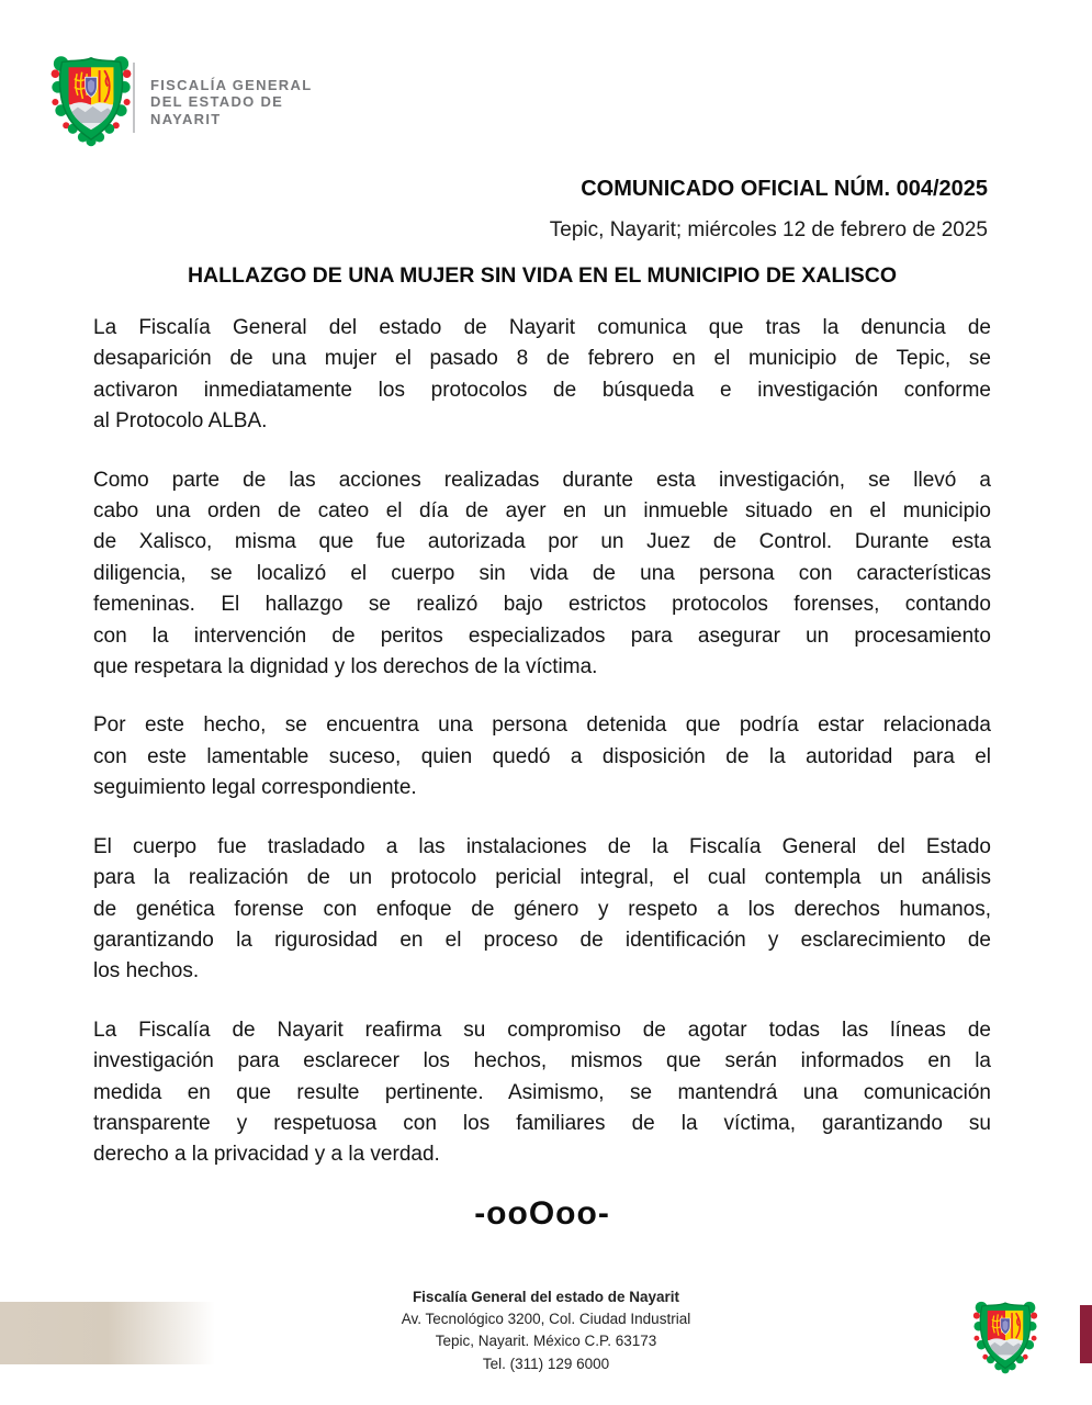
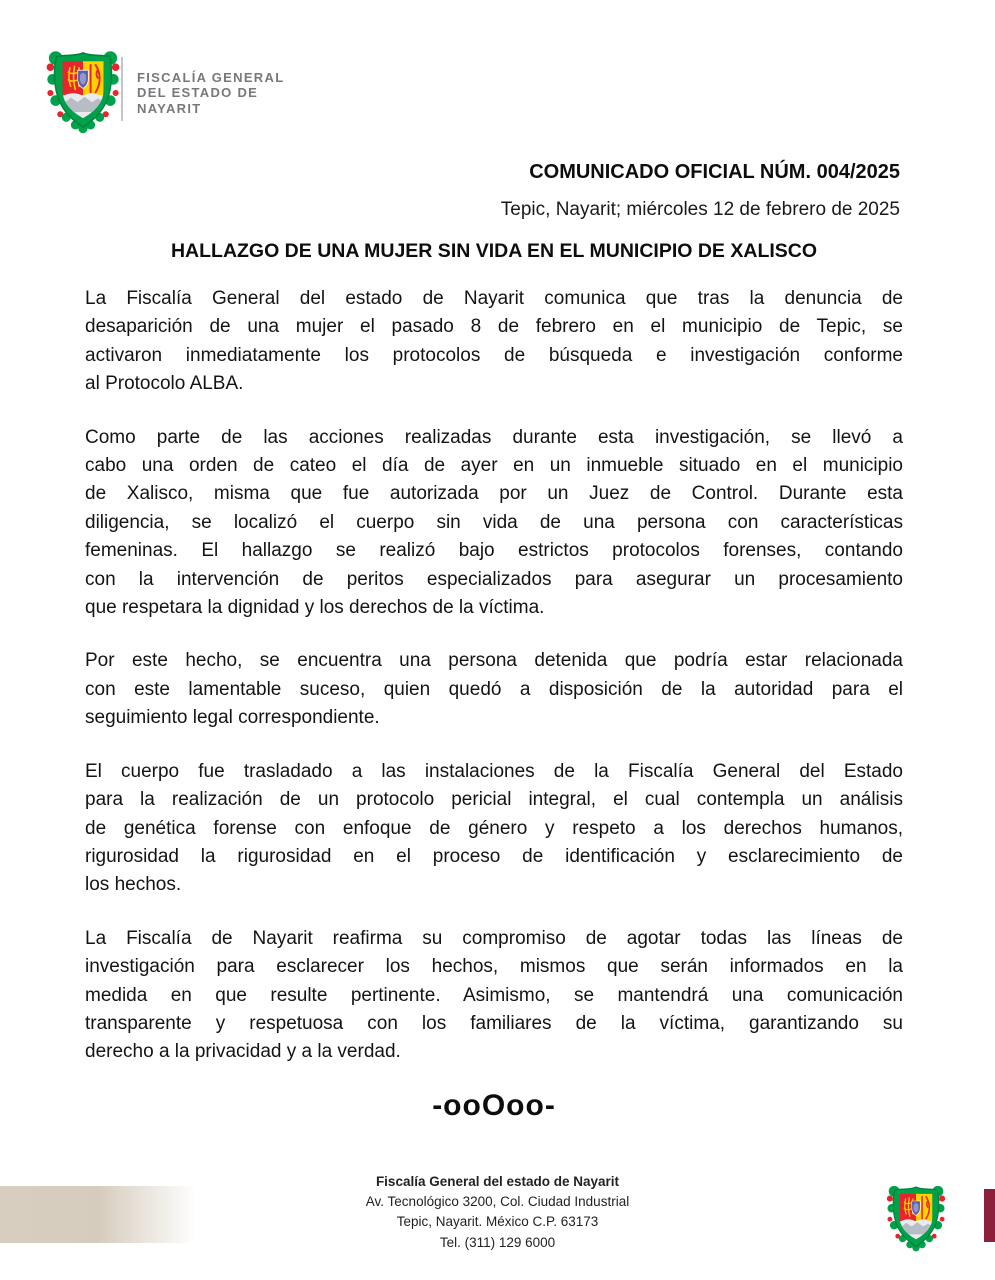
  FISCALÍA GENERAL
  DEL ESTADO DE
  NAYARIT
  COMUNICADO OFICIAL NÚM. 004/2025
  Tepic, Nayarit; miércoles 12 de febrero de 2025
  HALLAZGO DE UNA MUJER SIN VIDA EN EL MUNICIPIO DE XALISCO
  La Fiscalía General del estado de Nayarit comunica que tras la denuncia de
  desaparición de una mujer el pasado 8 de febrero en el municipio de Tepic, se
  activaron inmediatamente los protocolos de búsqueda e investigación conforme
  al Protocolo ALBA.
  Como parte de las acciones realizadas durante esta investigación, se llevó a
  cabo una orden de cateo el día de ayer en un inmueble situado en el municipio
  de Xalisco, misma que fue autorizada por un Juez de Control. Durante esta
  diligencia, se localizó el cuerpo sin vida de una persona con características
  femeninas. El hallazgo se realizó bajo estrictos protocolos forenses, contando
  con la intervención de peritos especializados para asegurar un procesamiento
  que respetara la dignidad y los derechos de la víctima.
  Por este hecho, se encuentra una persona detenida que podría estar relacionada
  con este lamentable suceso, quien quedó a disposición de la autoridad para el
  seguimiento legal correspondiente.
  El cuerpo fue trasladado a las instalaciones de la Fiscalía General del Estado
  para la realización de un protocolo pericial integral, el cual contempla un análisis
  de genética forense con enfoque de género y respeto a los derechos humanos,
- garantizando la rigurosidad en el proceso de identificación y esclarecimiento de
+ rigurosidad la rigurosidad en el proceso de identificación y esclarecimiento de
  los hechos.
  La Fiscalía de Nayarit reafirma su compromiso de agotar todas las líneas de
  investigación para esclarecer los hechos, mismos que serán informados en la
  medida en que resulte pertinente. Asimismo, se mantendrá una comunicación
  transparente y respetuosa con los familiares de la víctima, garantizando su
  derecho a la privacidad y a la verdad.
  -ooOoo-
  Fiscalía General del estado de Nayarit
  Av. Tecnológico 3200, Col. Ciudad Industrial
  Tepic, Nayarit. México C.P. 63173
  Tel. (311) 129 6000
